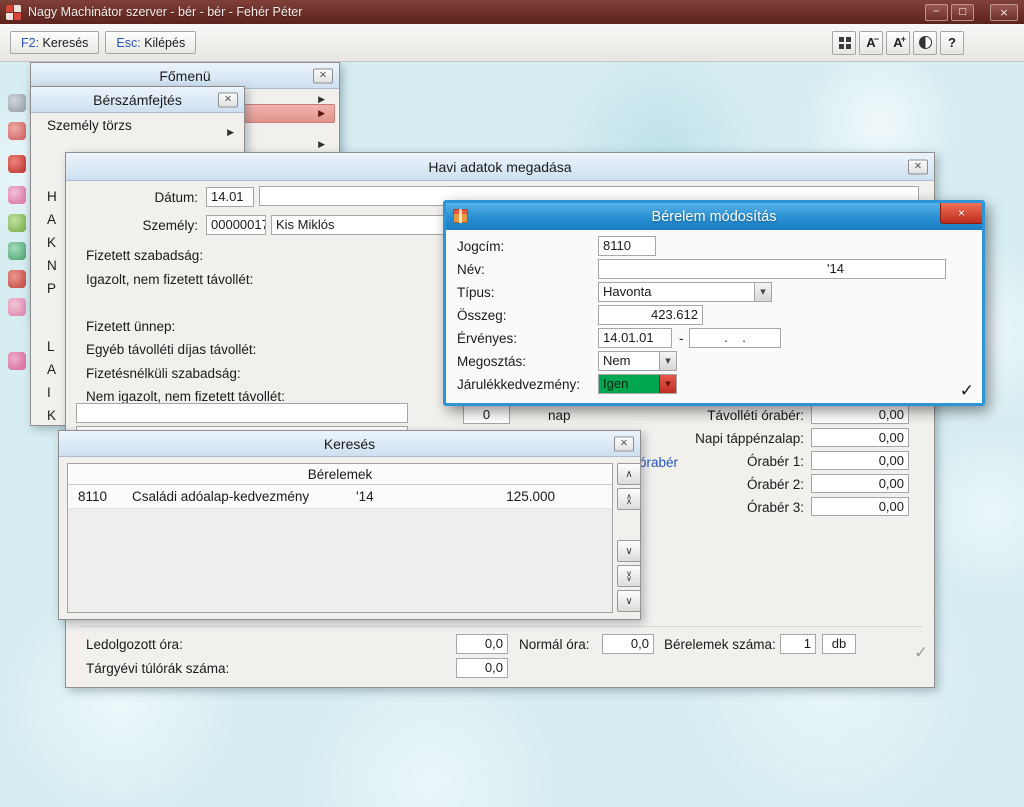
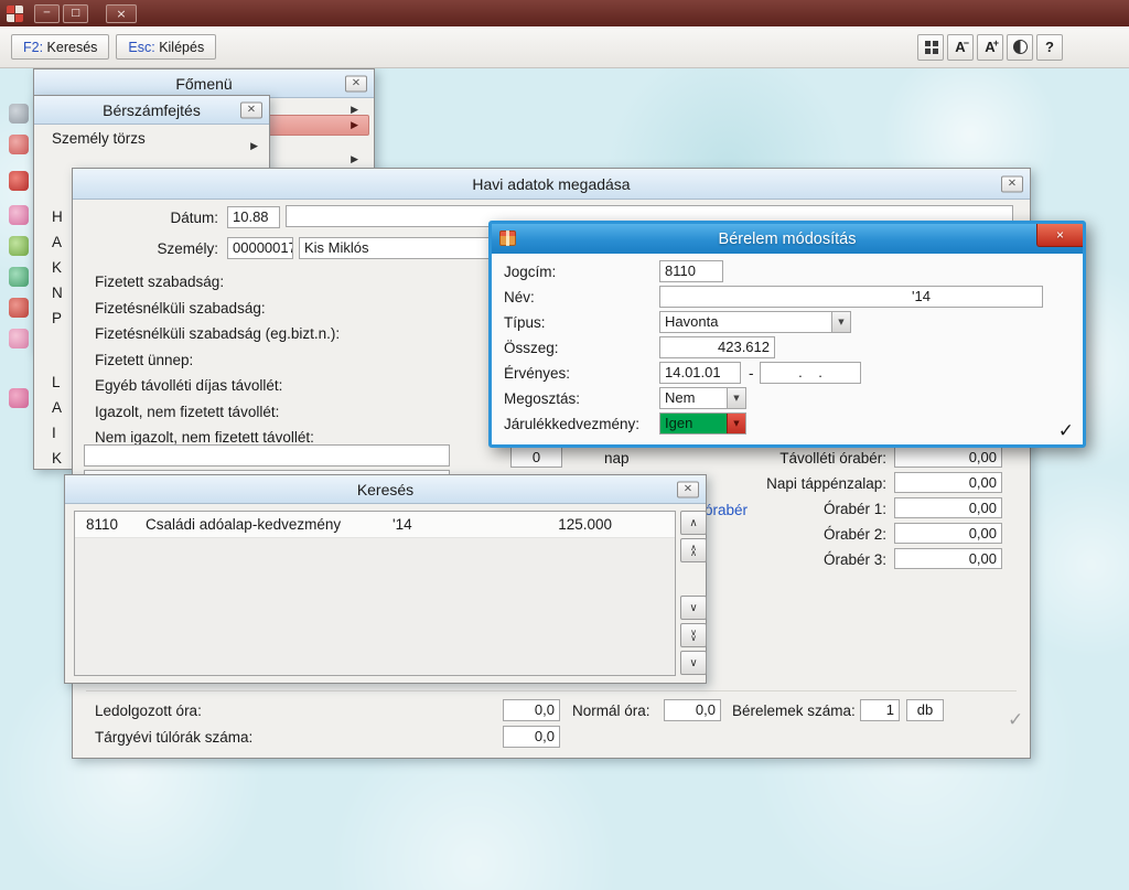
- Nagy Machinátor szerver - bér - bér - Fehér Péter
  ─
  □
  ×
  F2:
  Keresés
  Esc:
  Kilépés
  A
  −
  A
  +
  ?
  Főmenü
  ×
  ▶
  ▶
  ▶
  Bérszámfejtés
  ×
  Személy törzs
  ▶
  H
  A
  K
  N
  P
  L
  A
  I
  K
  Havi adatok megadása
  ×
  Dátum:
- 14.01
+ 10.88
  Személy:
  00000017
  Kis Miklós
  Fizetett szabadság:
- Igazolt, nem fizetett távollét:
+ Fizetésnélküli szabadság:
+ Fizetésnélküli szabadság (eg.bizt.n.):
  Fizetett ünnep:
  Egyéb távolléti díjas távollét:
- Fizetésnélküli szabadság:
+ Igazolt, nem fizetett távollét:
  Nem igazolt, nem fizetett távollét:
  0
  nap
  órabér
  Távolléti órabér:
  0,00
  Napi táppénzalap:
  0,00
  Órabér 1:
  0,00
  Órabér 2:
  0,00
  Órabér 3:
  0,00
  Ledolgozott óra:
  0,0
  Normál óra:
  0,0
  Bérelemek száma:
  1
  db
  Tárgyévi túlórák száma:
  0,0
  ✓
  Keresés
  ×
- Bérelemek
  8110
  Családi adóalap-kedvezmény
  '14
  125.000
  ∧
  ∧
  ∧
  ∨
  ∨
  ∨
  ∨
  Bérelem módosítás
  ×
  Jogcím:
  8110
  Név:
  '14
  Típus:
  Havonta
  ▼
  Összeg:
  423.612
  Érvényes:
  14.01.01
  -
  . .
  Megosztás:
  Nem
  ▼
  Járulékkedvezmény:
  Igen
  ▼
  ✓
